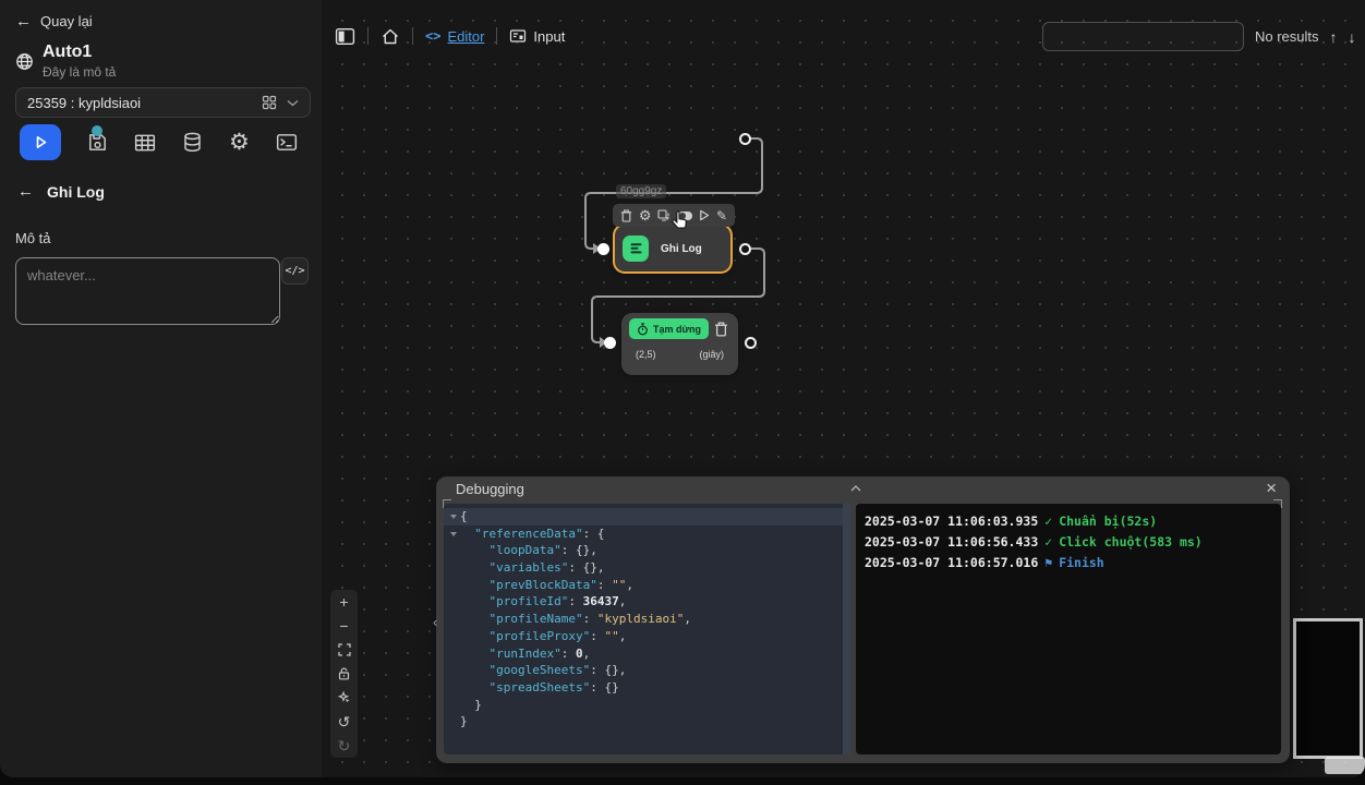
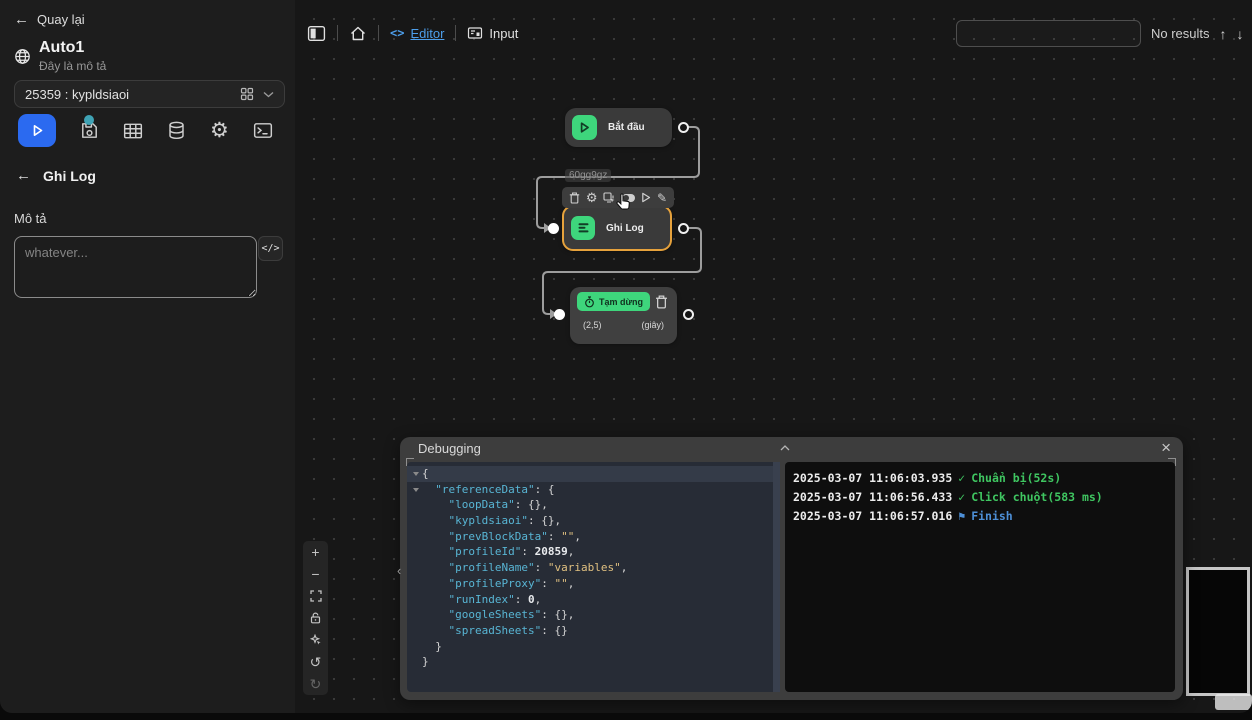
  ←
  Quay lại
  Auto1
  Đây là mô tả
  25359 : kypldsiaoi
  ⚙
  ←
  Ghi Log
  Mô tả
  whatever...
  </>
  <>
  Editor
  Input
  No results
  ↑
  ↓
+ Bắt đầu
  60gg9gz
  ⚙
  ✎
  Ghi Log
  Tạm dừng
  (2,5)
  (giây)
  +
  −
  ↺
  ↻
  Debugging
  ×
  {
  "referenceData": {
  "loopData": {},
- "variables": {},
+ "kypldsiaoi": {},
  "prevBlockData": "",
- "profileId": 36437,
+ "profileId": 20859,
- "profileName": "kypldsiaoi",
+ "profileName": "variables",
  "profileProxy": "",
  "runIndex": 0,
  "googleSheets": {},
  "spreadSheets": {}
  }
  }
  ‹
  2025-03-07 11:06:03.935
  ✓
  Chuẩn bị(52s)
  2025-03-07 11:06:56.433
  ✓
  Click chuột(583 ms)
  2025-03-07 11:06:57.016
  ⚑
  Finish
